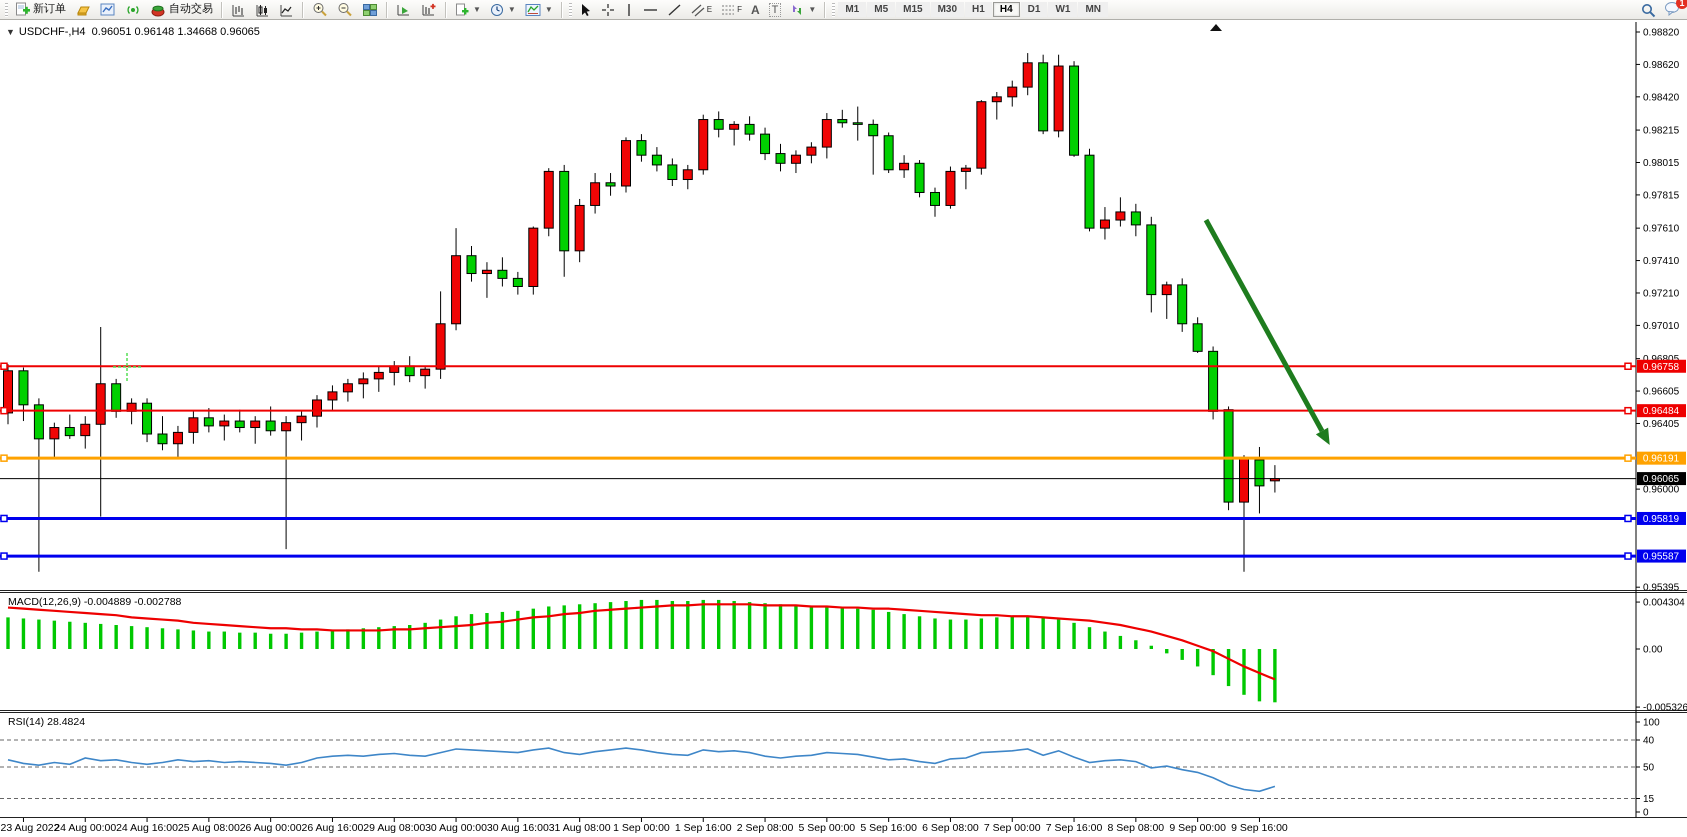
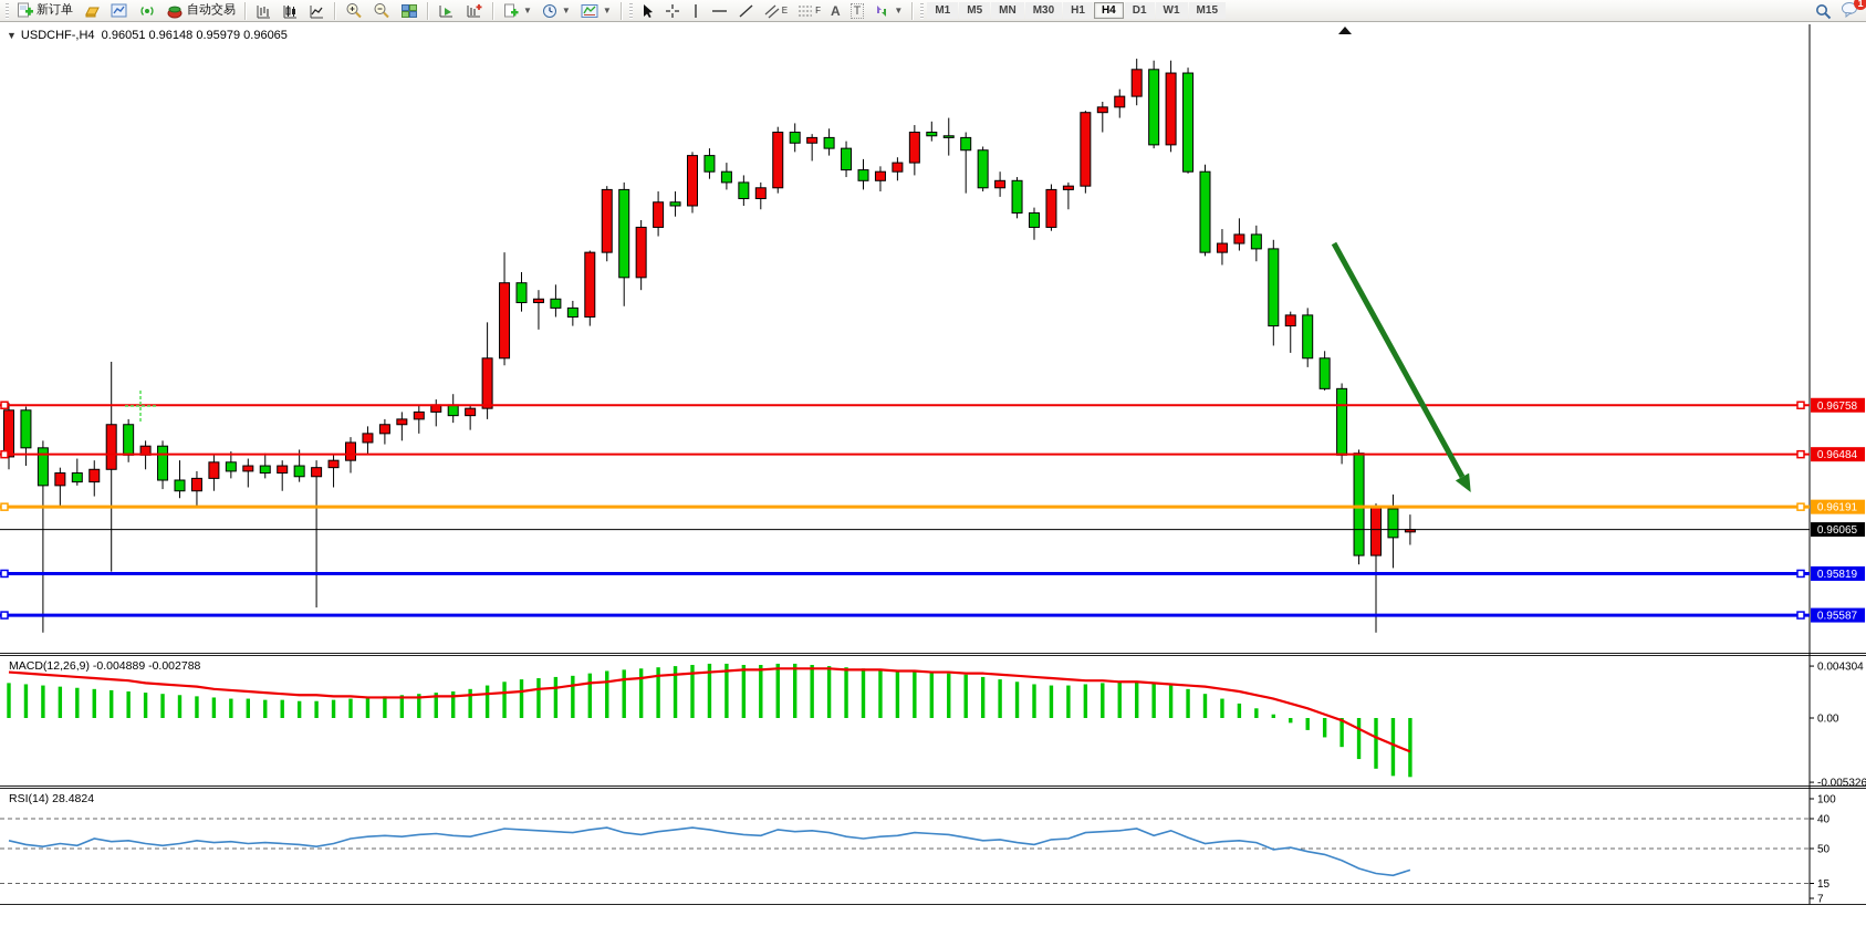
  新订单
  自动交易
  ▼
  ▼
  ▼
  E
  F
  A
  T
  ▼
  M1
  M5
- M15
+ MN
  M30
  H1
  H4
  D1
  W1
- MN
+ M15
  1
- ▼ USDCHF-,H4 0.96051 0.96148 1.34668 0.96065
+ ▼ USDCHF-,H4 0.96051 0.96148 0.95979 0.96065
  MACD(12,26,9) -0.004889 -0.002788
  RSI(14) 28.4824
- 0.98820
- 0.98620
- 0.98420
- 0.98215
- 0.98015
- 0.97815
- 0.97610
- 0.97410
- 0.97210
- 0.97010
- 0.96805
- 0.96605
- 0.96405
- 0.96000
- 0.95395
  0.96758
  0.96484
  0.96191
  0.96065
  0.95819
  0.95587
  0.004304
  0.00
  -0.005326
  100
  40
  50
  15
- 0
+ 7
- 23 Aug 2022
- 24 Aug 00:00
- 24 Aug 16:00
- 25 Aug 08:00
- 26 Aug 00:00
- 26 Aug 16:00
- 29 Aug 08:00
- 30 Aug 00:00
- 30 Aug 16:00
- 31 Aug 08:00
- 1 Sep 00:00
- 1 Sep 16:00
- 2 Sep 08:00
- 5 Sep 00:00
- 5 Sep 16:00
- 6 Sep 08:00
- 7 Sep 00:00
- 7 Sep 16:00
- 8 Sep 08:00
- 9 Sep 00:00
- 9 Sep 16:00
